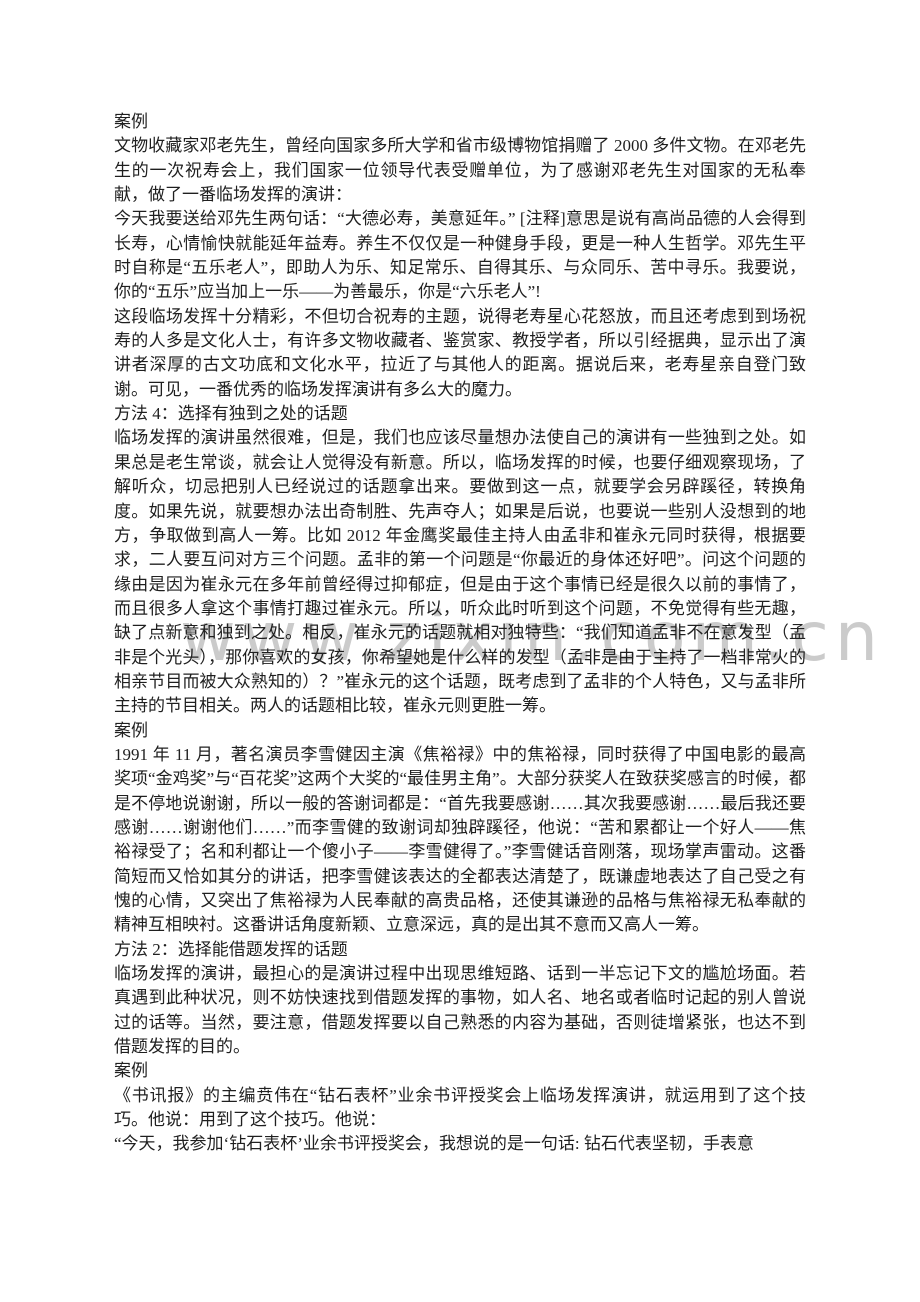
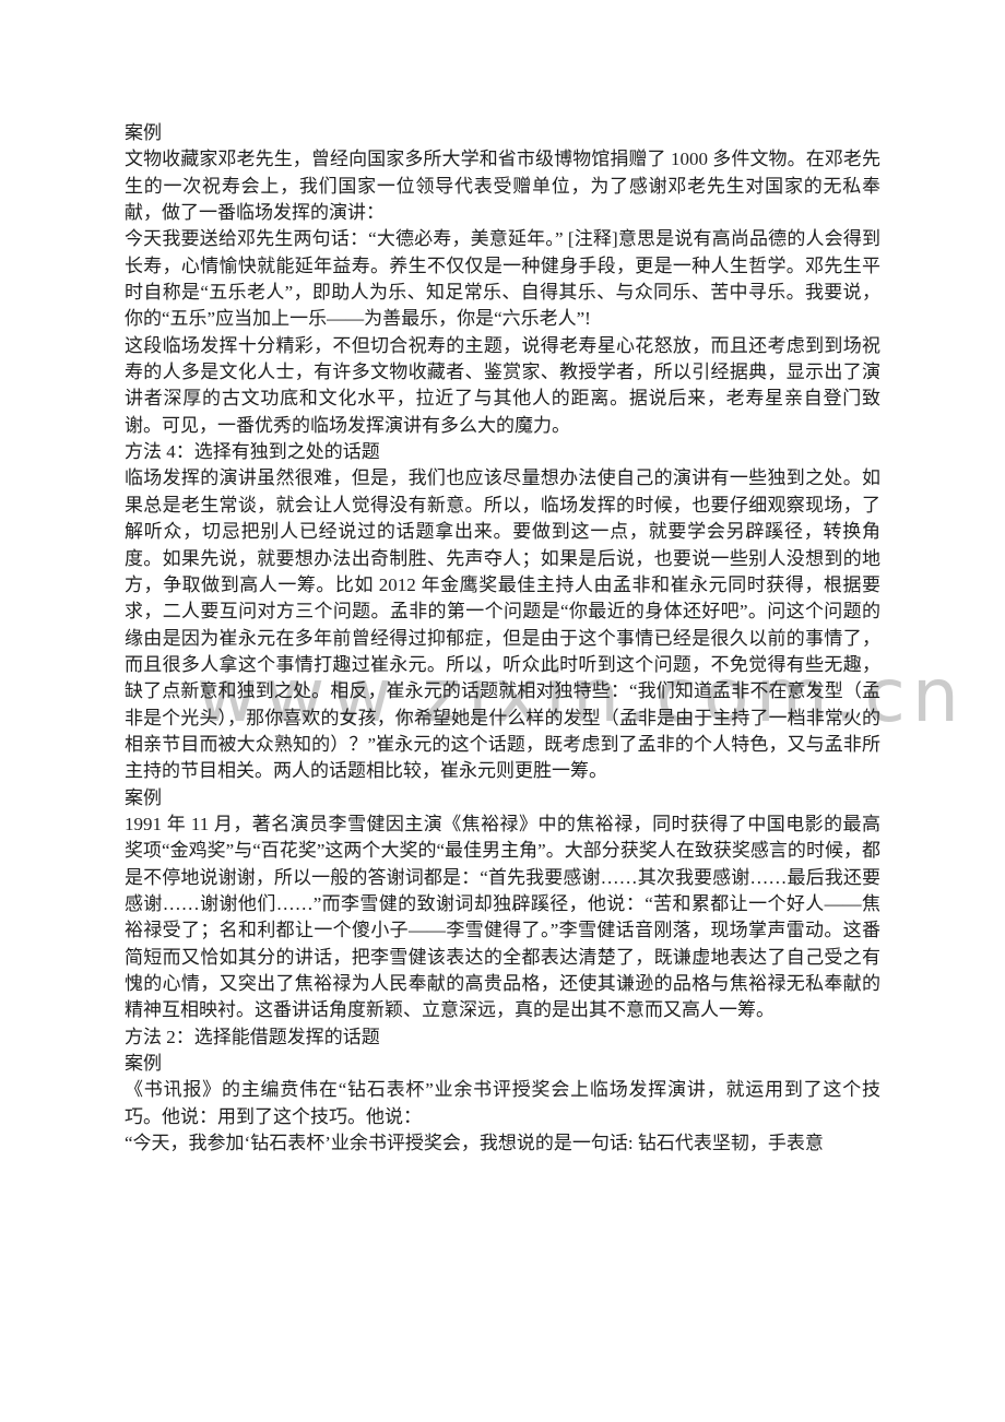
  www.zixin.com.cn
  案例
- 文物收藏家邓老先生，曾经向国家多所大学和省市级博物馆捐赠了 2000 多件文物。在邓老先生的一次祝寿会上，我们国家一位领导代表受赠单位，为了感谢邓老先生对国家的无私奉献，做了一番临场发挥的演讲：
+ 文物收藏家邓老先生，曾经向国家多所大学和省市级博物馆捐赠了 1000 多件文物。在邓老先生的一次祝寿会上，我们国家一位领导代表受赠单位，为了感谢邓老先生对国家的无私奉献，做了一番临场发挥的演讲：
  今天我要送给邓先生两句话：“大德必寿，美意延年。” [注释]意思是说有高尚品德的人会得到长寿，心情愉快就能延年益寿。养生不仅仅是一种健身手段，更是一种人生哲学。邓先生平时自称是“五乐老人”，即助人为乐、知足常乐、自得其乐、与众同乐、苦中寻乐。我要说，你的“五乐”应当加上一乐——为善最乐，你是“六乐老人”!
  这段临场发挥十分精彩，不但切合祝寿的主题，说得老寿星心花怒放，而且还考虑到到场祝寿的人多是文化人士，有许多文物收藏者、鉴赏家、教授学者，所以引经据典，显示出了演讲者深厚的古文功底和文化水平，拉近了与其他人的距离。据说后来，老寿星亲自登门致谢。可见，一番优秀的临场发挥演讲有多么大的魔力。
  方法 4：选择有独到之处的话题
  临场发挥的演讲虽然很难，但是，我们也应该尽量想办法使自己的演讲有一些独到之处。如果总是老生常谈，就会让人觉得没有新意。所以，临场发挥的时候，也要仔细观察现场，了解听众，切忌把别人已经说过的话题拿出来。要做到这一点，就要学会另辟蹊径，转换角度。如果先说，就要想办法出奇制胜、先声夺人；如果是后说，也要说一些别人没想到的地方，争取做到高人一筹。比如 2012 年金鹰奖最佳主持人由孟非和崔永元同时获得，根据要求，二人要互问对方三个问题。孟非的第一个问题是“你最近的身体还好吧”。问这个问题的缘由是因为崔永元在多年前曾经得过抑郁症，但是由于这个事情已经是很久以前的事情了，而且很多人拿这个事情打趣过崔永元。所以，听众此时听到这个问题，不免觉得有些无趣，缺了点新意和独到之处。相反，崔永元的话题就相对独特些：“我们知道孟非不在意发型（孟非是个光头），那你喜欢的女孩，你希望她是什么样的发型（孟非是由于主持了一档非常火的相亲节目而被大众熟知的）？”崔永元的这个话题，既考虑到了孟非的个人特色，又与孟非所主持的节目相关。两人的话题相比较，崔永元则更胜一筹。
  案例
  1991 年 11 月，著名演员李雪健因主演《焦裕禄》中的焦裕禄，同时获得了中国电影的最高奖项“金鸡奖”与“百花奖”这两个大奖的“最佳男主角”。大部分获奖人在致获奖感言的时候，都是不停地说谢谢，所以一般的答谢词都是：“首先我要感谢……其次我要感谢……最后我还要感谢……谢谢他们……”而李雪健的致谢词却独辟蹊径，他说：“苦和累都让一个好人——焦裕禄受了；名和利都让一个傻小子——李雪健得了。”李雪健话音刚落，现场掌声雷动。这番简短而又恰如其分的讲话，把李雪健该表达的全都表达清楚了，既谦虚地表达了自己受之有愧的心情，又突出了焦裕禄为人民奉献的高贵品格，还使其谦逊的品格与焦裕禄无私奉献的精神互相映衬。这番讲话角度新颖、立意深远，真的是出其不意而又高人一筹。
  方法 2：选择能借题发挥的话题
- 临场发挥的演讲，最担心的是演讲过程中出现思维短路、话到一半忘记下文的尴尬场面。若真遇到此种状况，则不妨快速找到借题发挥的事物，如人名、地名或者临时记起的别人曾说过的话等。当然，要注意，借题发挥要以自己熟悉的内容为基础，否则徒增紧张，也达不到借题发挥的目的。
  案例
  《书讯报》的主编贲伟在“钻石表杯”业余书评授奖会上临场发挥演讲，就运用到了这个技巧。他说：用到了这个技巧。他说：
  “今天，我参加‘钻石表杯’业余书评授奖会，我想说的是一句话: 钻石代表坚韧，手表意
